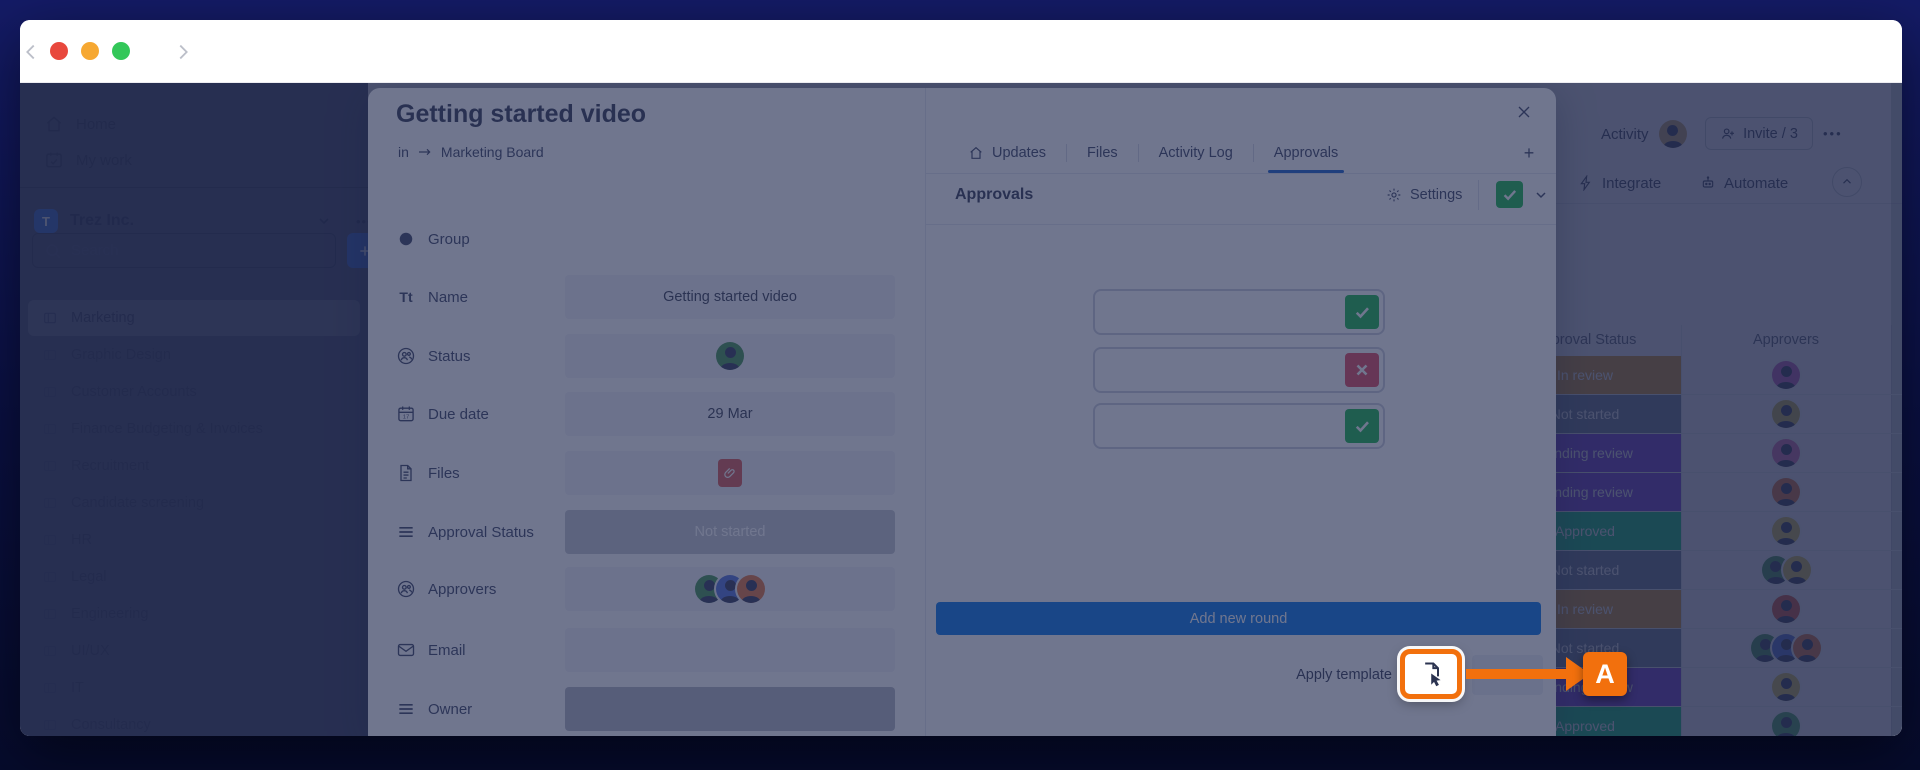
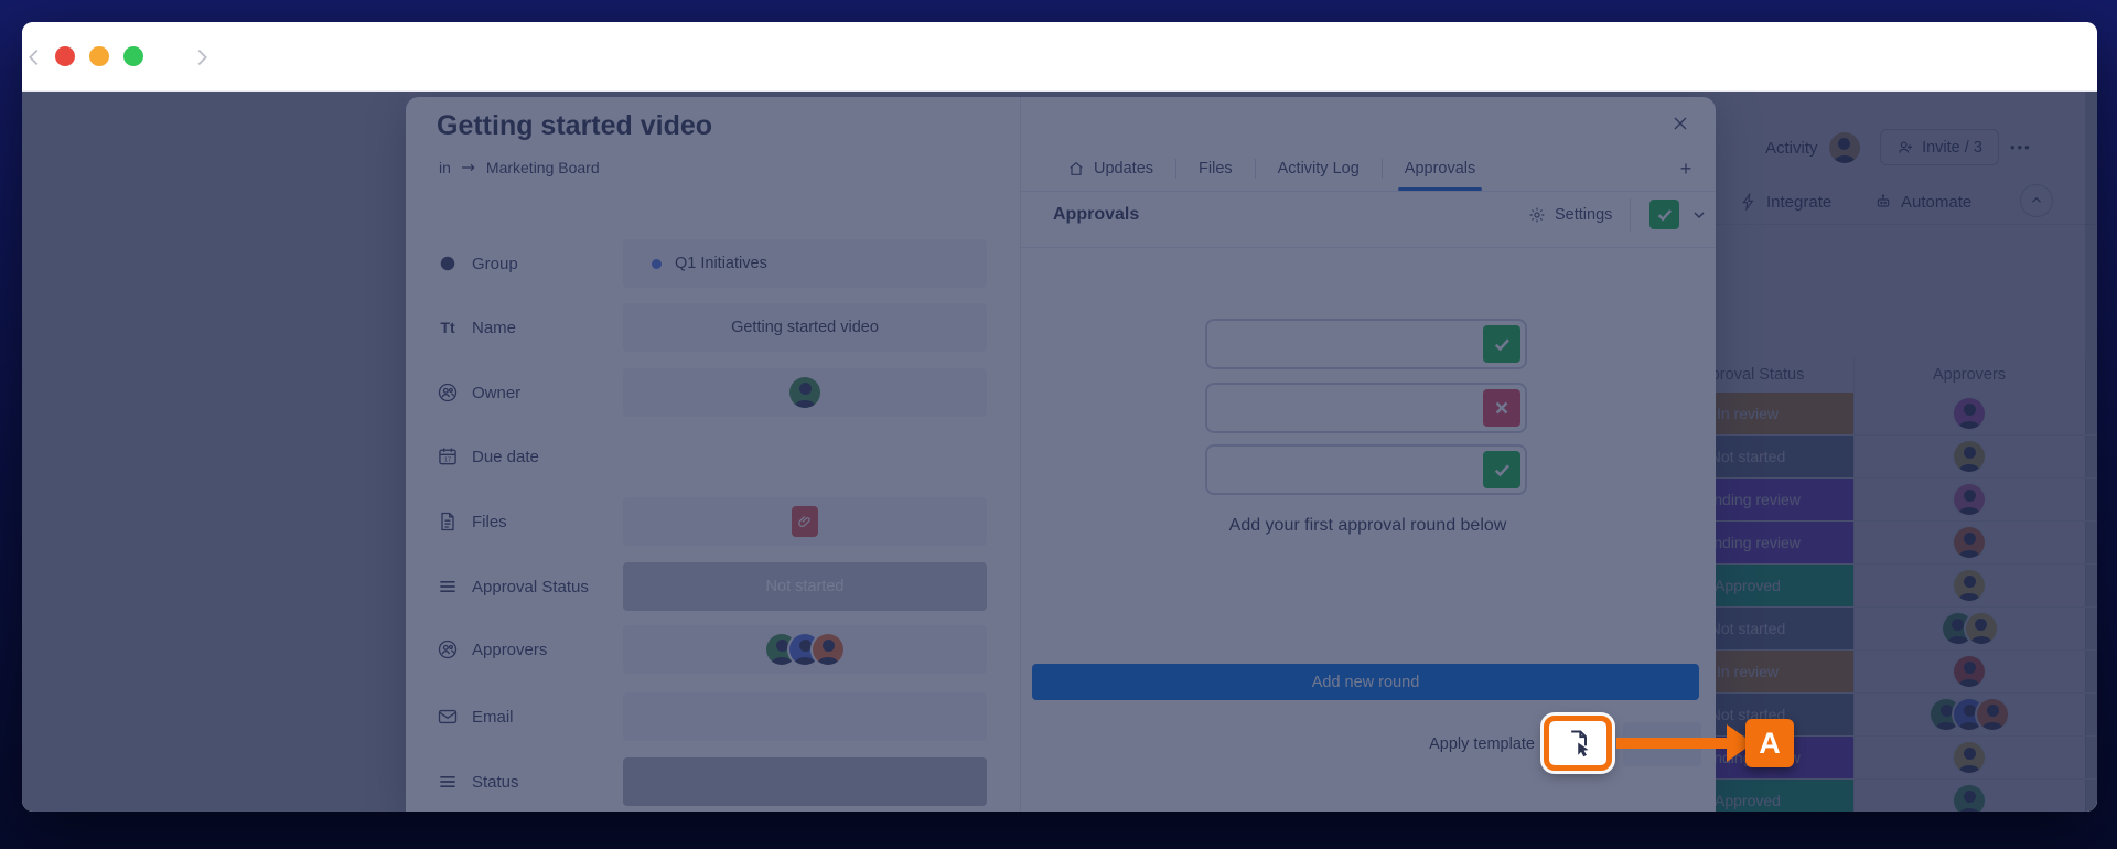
- T
  Activity
  Invite / 3
  •••
  Integrate
  Automate
  roval Status
  Approvers
  In review
  ot started
  nding review
  nding review
  Approved
  ot started
  In review
  ot started
  Approved
  Getting started video
  in
  Marketing Board
  Group
+ Q1 Initiatives
  Tt
  Name
  Getting started video
- Status
+ Owner
  Due date
- 29 Mar
  Files
  Approval Status
  Approvers
  Email
- Owner
+ Status
  Updates
  Files
  Activity Log
  Approvals
  +
  Approvals
  Settings
+ Add your first approval round below
  Add new round
  Apply template
  A
